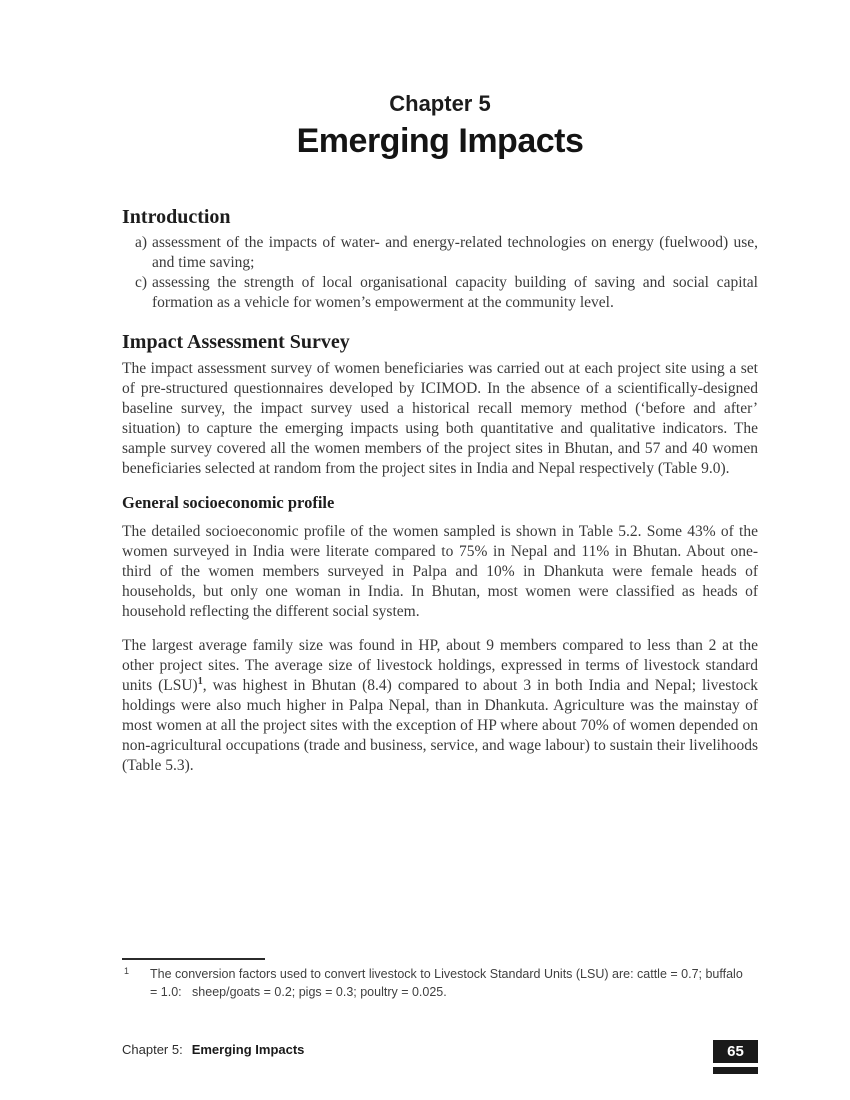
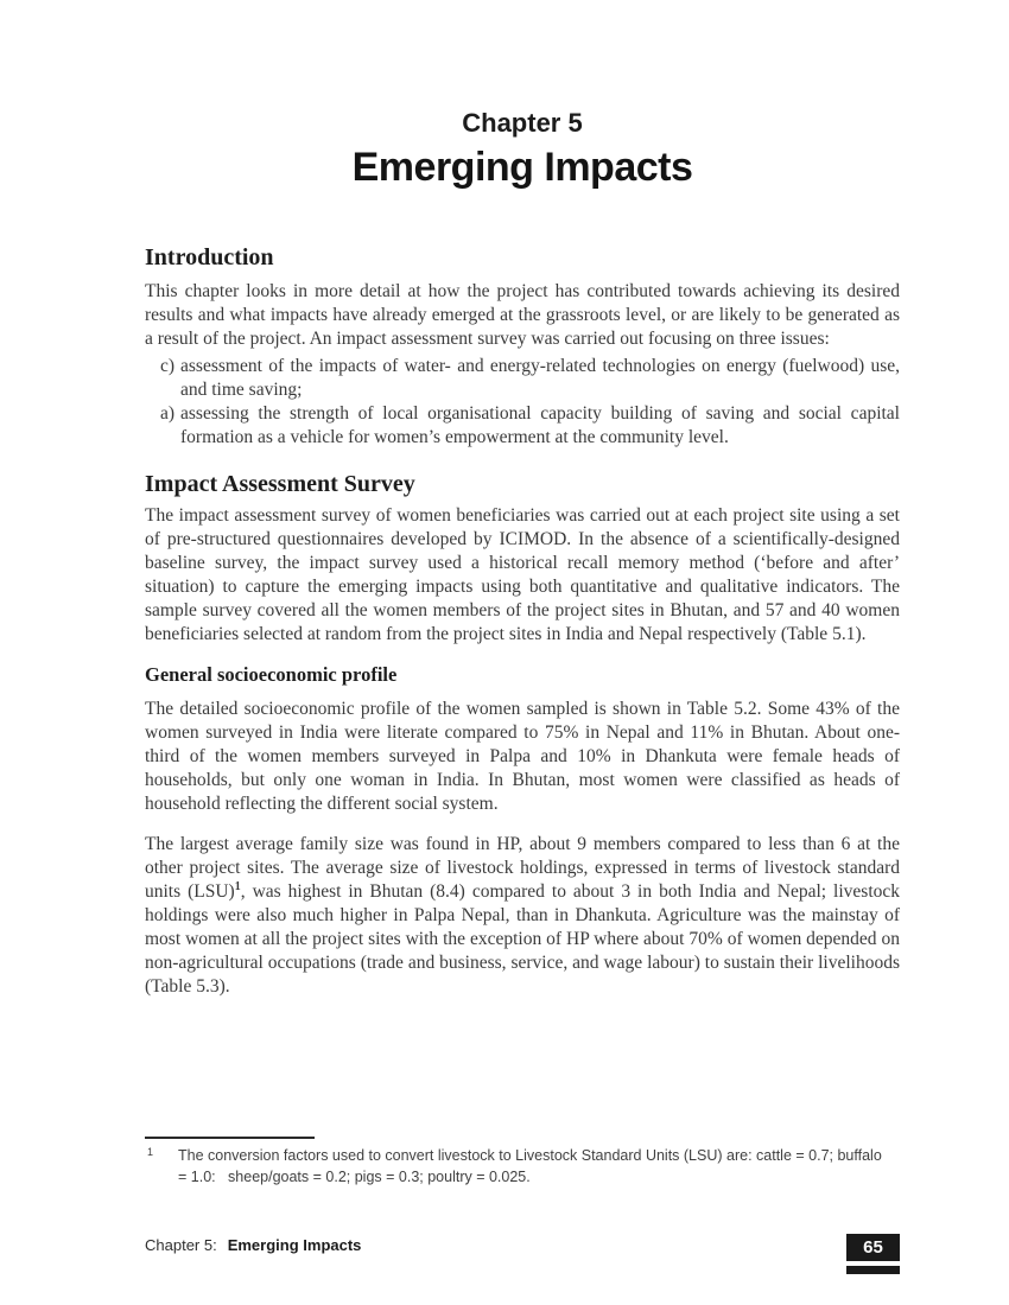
  Chapter 5
  Emerging Impacts
  Introduction
+ This chapter looks in more detail at how the project has contributed towards achieving its desired results and what impacts have already emerged at the grassroots level, or are likely to be generated as a result of the project. An impact assessment survey was carried out focusing on three issues:
- a)
+ c)
  assessment of the impacts of water- and energy-related technologies on energy (fuelwood) use, and time saving;
- c)
+ a)
  assessing the strength of local organisational capacity building of saving and social capital formation as a vehicle for women’s empowerment at the community level.
  Impact Assessment Survey
- The impact assessment survey of women beneficiaries was carried out at each project site using a set of pre-structured questionnaires developed by ICIMOD. In the absence of a scientifically-designed baseline survey, the impact survey used a historical recall memory method (‘before and after’ situation) to capture the emerging impacts using both quantitative and qualitative indicators. The sample survey covered all the women members of the project sites in Bhutan, and 57 and 40 women beneficiaries selected at random from the project sites in India and Nepal respectively (Table 9.0).
+ The impact assessment survey of women beneficiaries was carried out at each project site using a set of pre-structured questionnaires developed by ICIMOD. In the absence of a scientifically-designed baseline survey, the impact survey used a historical recall memory method (‘before and after’ situation) to capture the emerging impacts using both quantitative and qualitative indicators. The sample survey covered all the women members of the project sites in Bhutan, and 57 and 40 women beneficiaries selected at random from the project sites in India and Nepal respectively (Table 5.1).
  General socioeconomic profile
  The detailed socioeconomic profile of the women sampled is shown in Table 5.2. Some 43% of the women surveyed in India were literate compared to 75% in Nepal and 11% in Bhutan. About one-third of the women members surveyed in Palpa and 10% in Dhankuta were female heads of households, but only one woman in India. In Bhutan, most women were classified as heads of household reflecting the different social system.
- The largest average family size was found in HP, about 9 members compared to less than 2 at the other project sites. The average size of livestock holdings, expressed in terms of livestock standard units (LSU)1, was highest in Bhutan (8.4) compared to about 3 in both India and Nepal; livestock holdings were also much higher in Palpa Nepal, than in Dhankuta. Agriculture was the mainstay of most women at all the project sites with the exception of HP where about 70% of women depended on non-agricultural occupations (trade and business, service, and wage labour) to sustain their livelihoods (Table 5.3).
+ The largest average family size was found in HP, about 9 members compared to less than 6 at the other project sites. The average size of livestock holdings, expressed in terms of livestock standard units (LSU)1, was highest in Bhutan (8.4) compared to about 3 in both India and Nepal; livestock holdings were also much higher in Palpa Nepal, than in Dhankuta. Agriculture was the mainstay of most women at all the project sites with the exception of HP where about 70% of women depended on non-agricultural occupations (trade and business, service, and wage labour) to sustain their livelihoods (Table 5.3).
  1
  The conversion factors used to convert livestock to Livestock Standard Units (LSU) are: cattle = 0.7; buffalo
  = 1.0: sheep/goats = 0.2; pigs = 0.3; poultry = 0.025.
  Chapter 5: Emerging Impacts
  65
